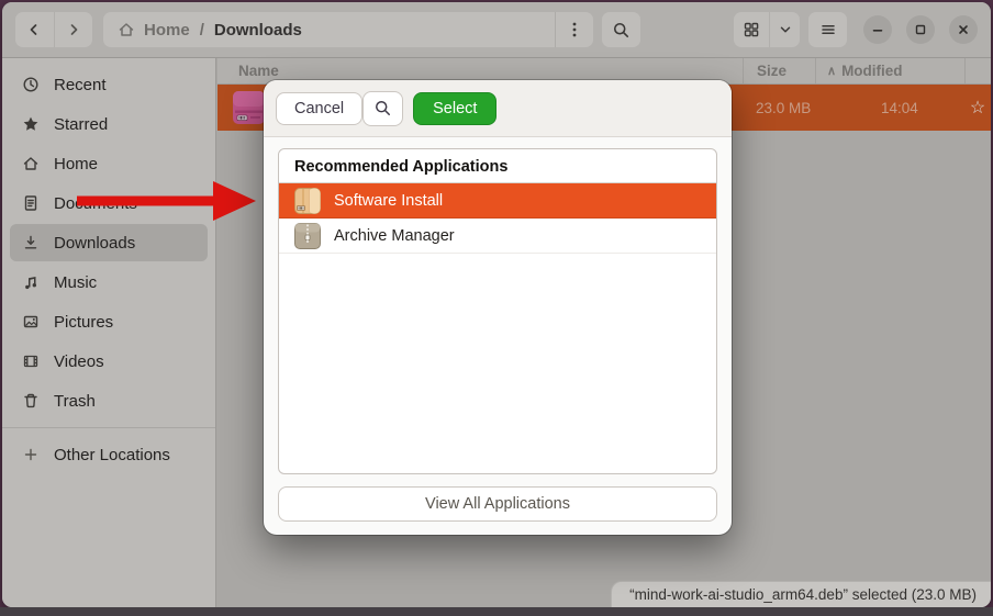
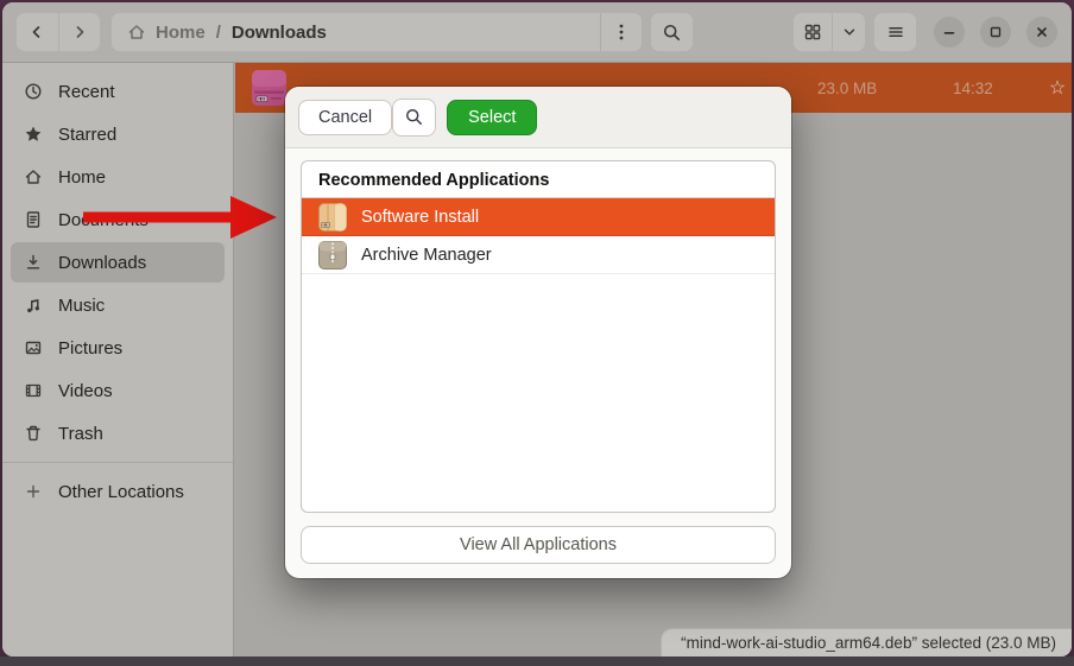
  Home
  /
  Downloads
  Recent
  Starred
  Home
  Downloads
  Music
  Pictures
  Videos
  Trash
  Other Locations
- Name
- Size
- ∧
- Modified
  23.0 MB
- 14:04
+ 14:32
  ☆
  “mind-work-ai-studio_arm64.deb” selected (23.0 MB)
  Cancel
  Select
  Recommended Applications
  Software Install
  Archive Manager
  View All Applications
